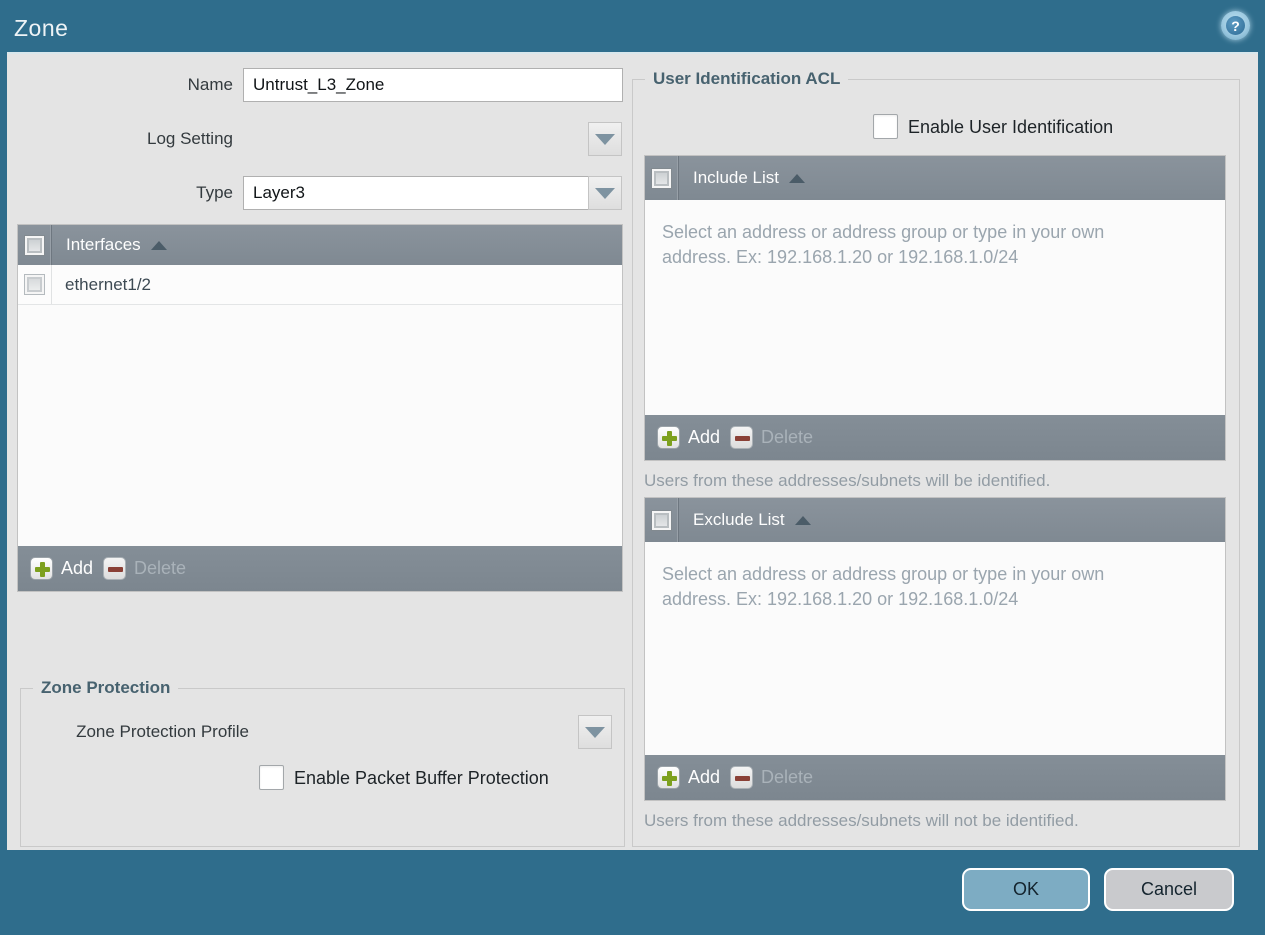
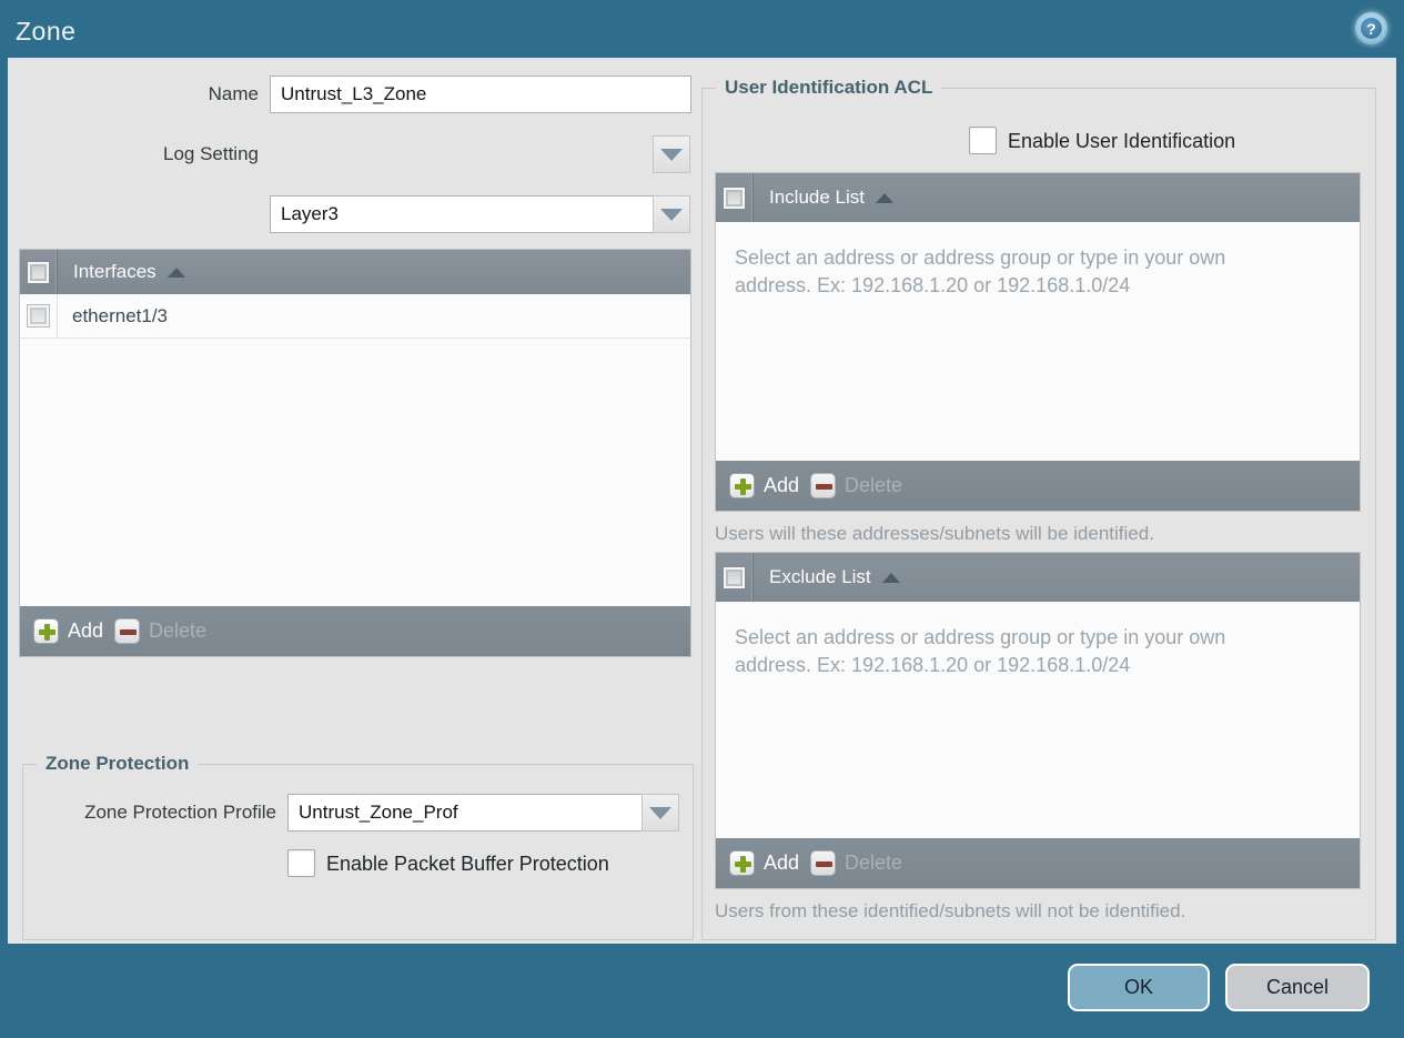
  Zone
  ?
  Name
  Untrust_L3_Zone
  Log Setting
- Type
  Layer3
  Interfaces
- ethernet1/2
+ ethernet1/3
  Add
  Delete
  Zone Protection
  Zone Protection Profile
+ Untrust_Zone_Prof
  Enable Packet Buffer Protection
  User Identification ACL
  Enable User Identification
  Include List
  Select an address or address group or type in your own address. Ex: 192.168.1.20 or 192.168.1.0/24
  Add
  Delete
- Users from these addresses/subnets will be identified.
+ Users will these addresses/subnets will be identified.
  Exclude List
  Select an address or address group or type in your own address. Ex: 192.168.1.20 or 192.168.1.0/24
  Add
  Delete
- Users from these addresses/subnets will not be identified.
+ Users from these identified/subnets will not be identified.
  OK
  Cancel
